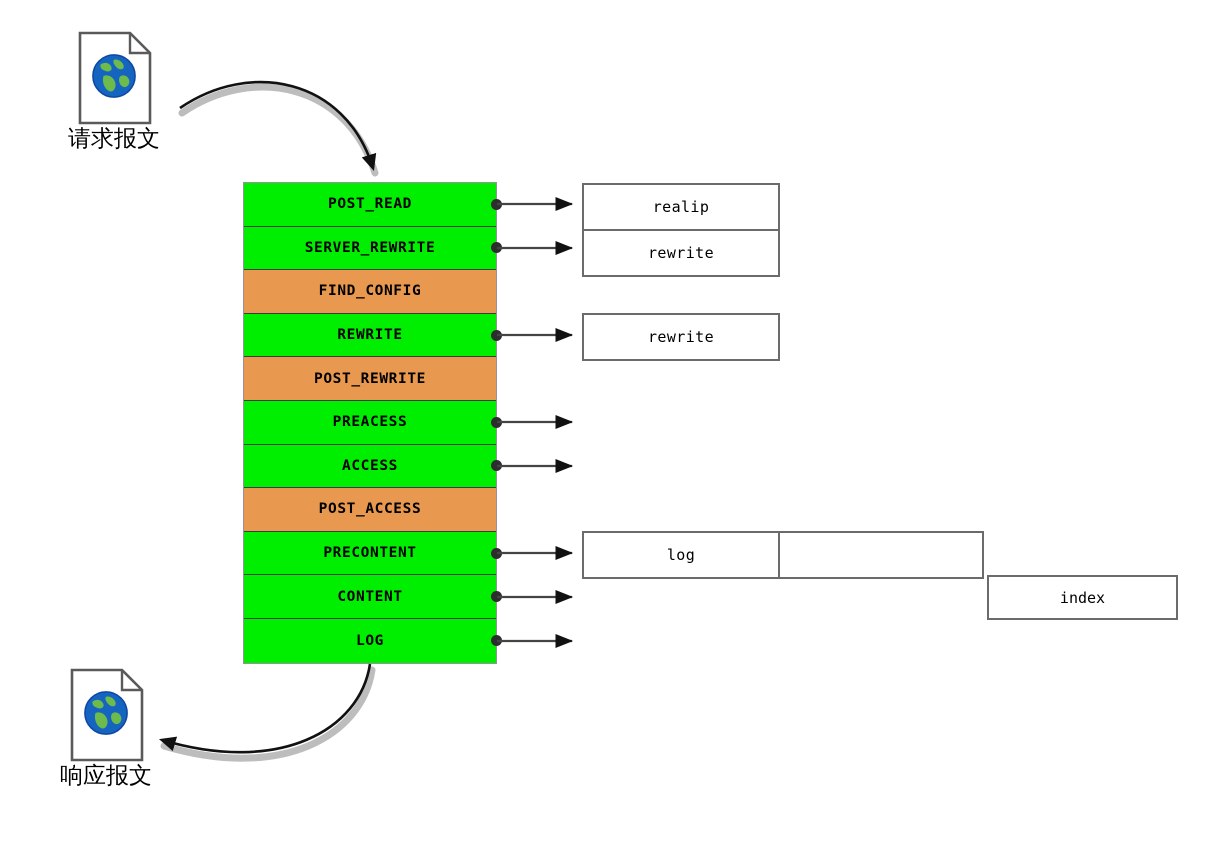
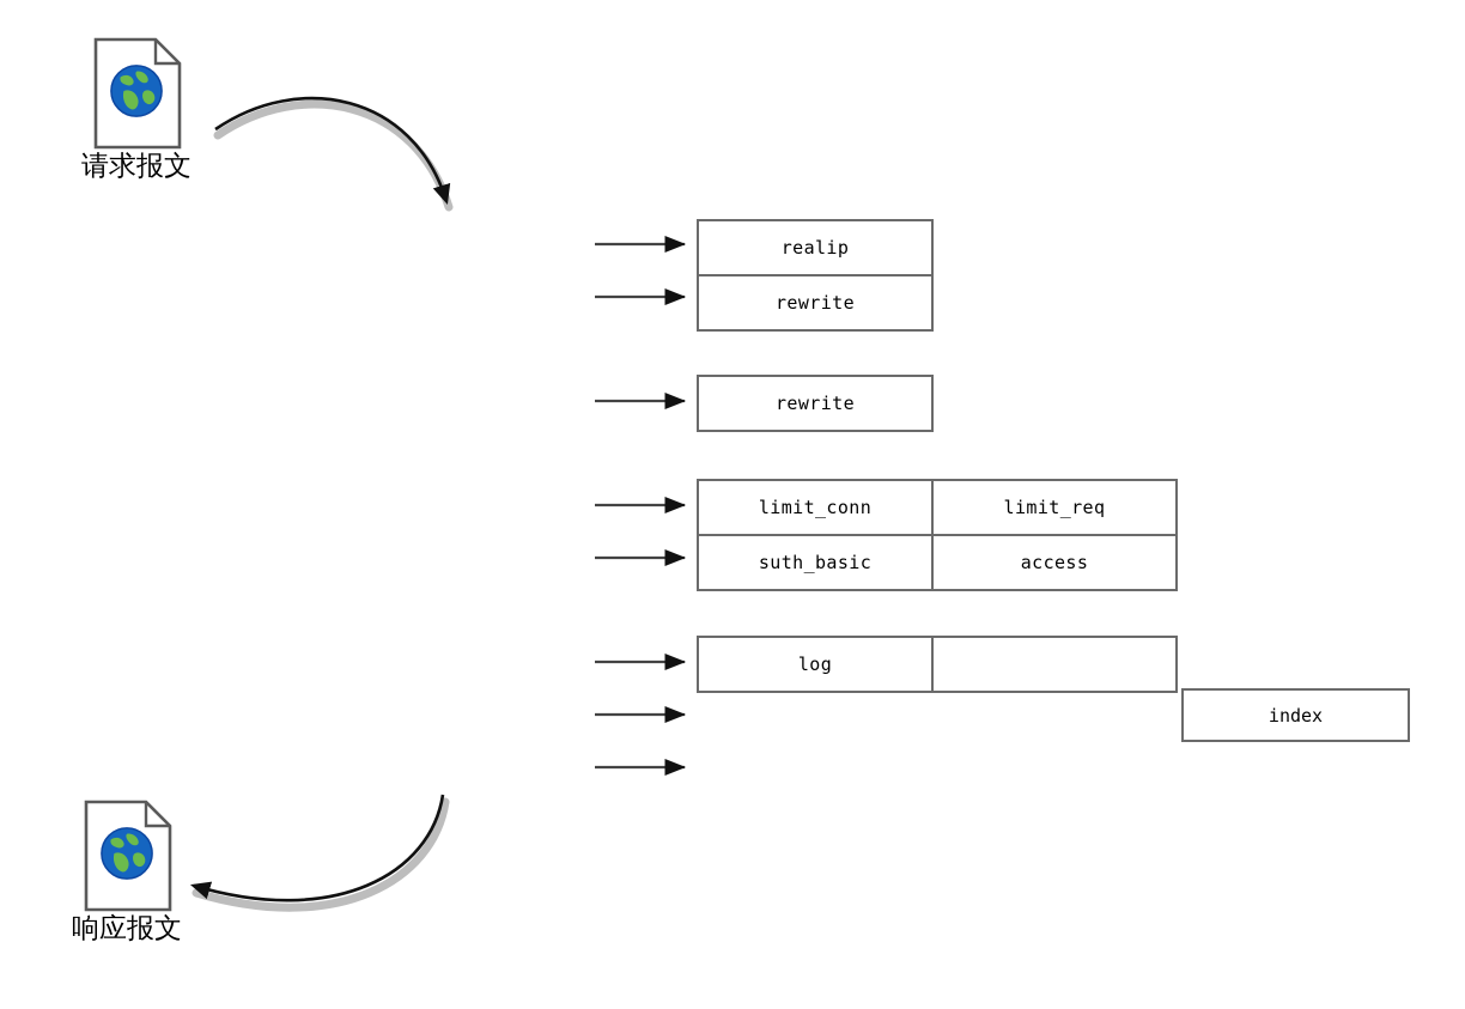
  请求报文
  响应报文
- POST_READ
- SERVER_REWRITE
- FIND_CONFIG
- REWRITE
- POST_REWRITE
- PREACESS
- ACCESS
- POST_ACCESS
- PRECONTENT
- CONTENT
- LOG
  realip
  rewrite
  rewrite
+ limit_conn
+ limit_req
+ suth_basic
+ access
  log
  index
